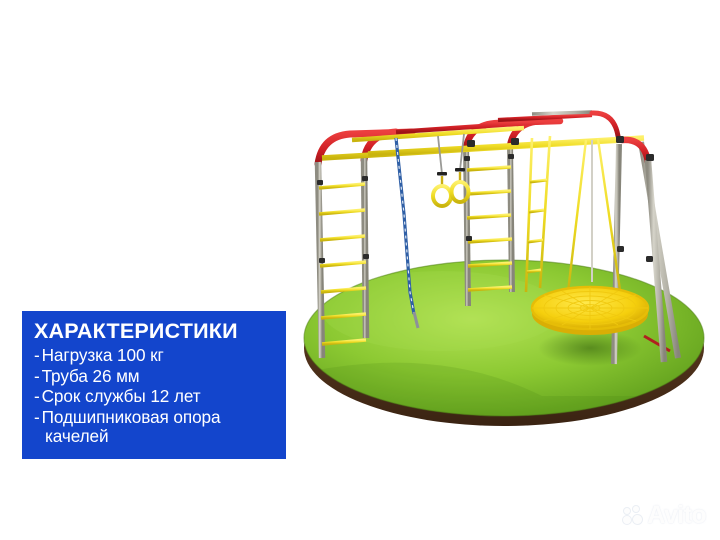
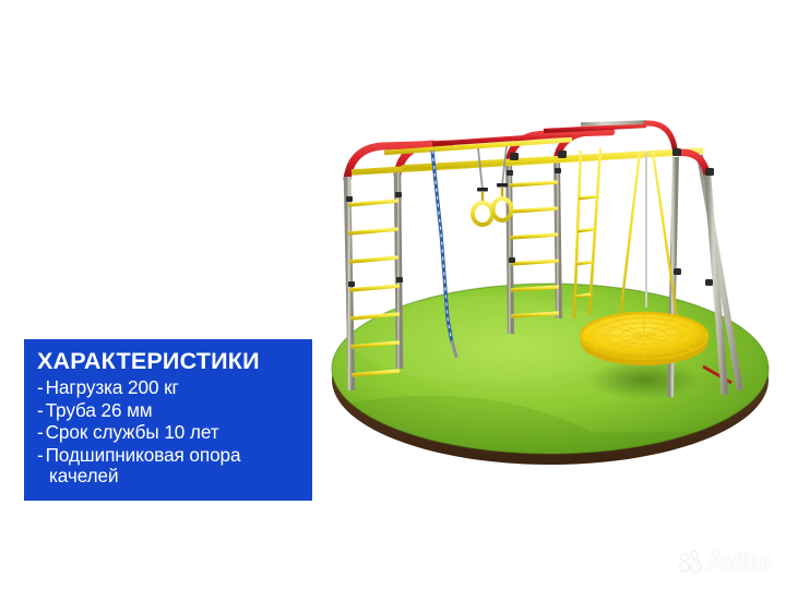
  ХАРАКТЕРИСТИКИ
- -Нагрузка 100 кг
+ -Нагрузка 200 кг
  -Труба 26 мм
- -Срок службы 12 лет
+ -Срок службы 10 лет
  -Подшипниковая опора качелей
